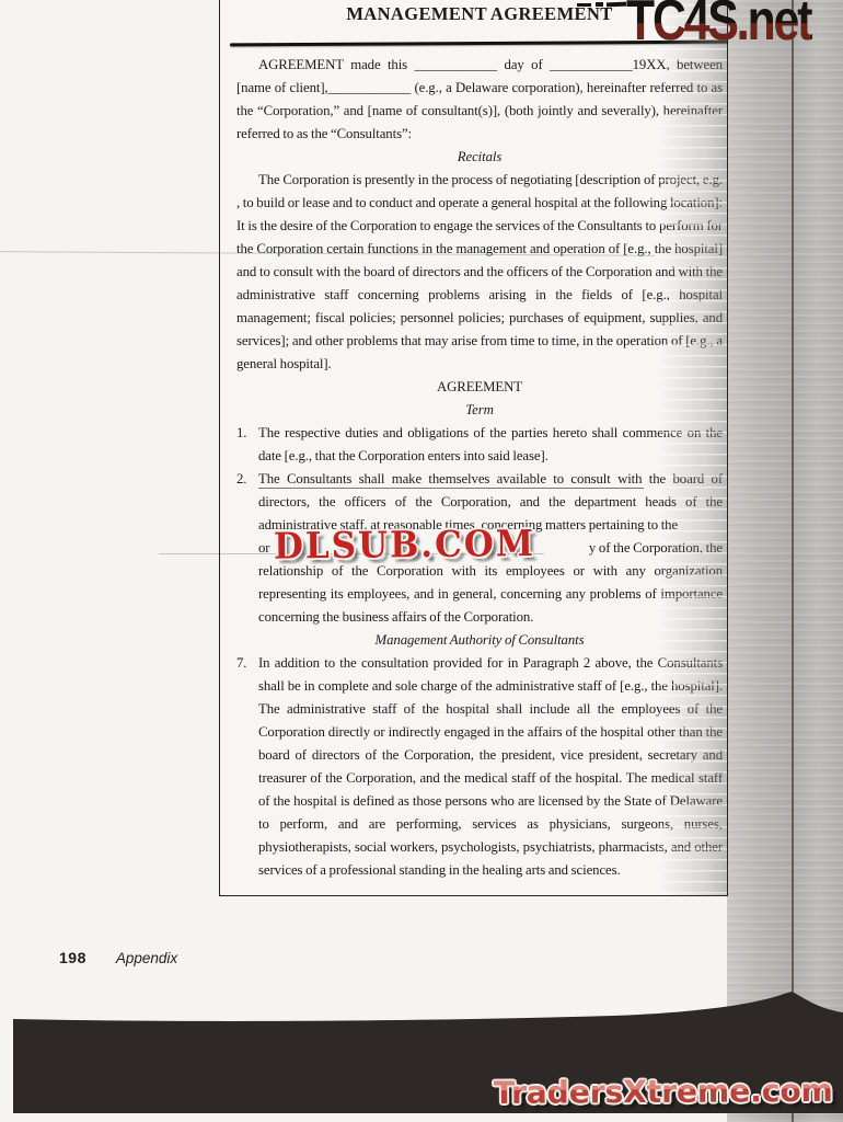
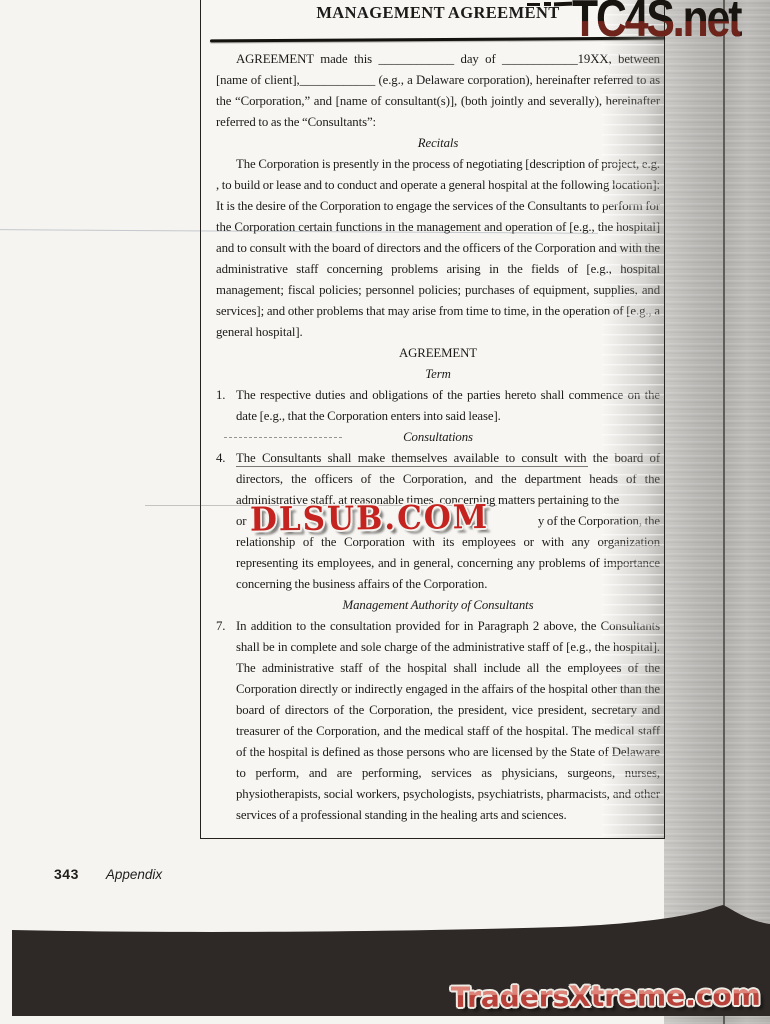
  MANAGEMENT AGREEMENT
  AGREEMENT made this ____________ day of ____________19X [name of client],____________ (e.g., a Delaware corporation), hereinafter re the “Corporation,” and [name of consultant(s)], (both jointly and severally), referred to as the “Consultants”:
  Recitals
  The Corporation is presently in the process of negotiating [description of , to build or lease and to conduct and operate a general hospital at the followin It is the desire of the Corporation to engage the services of the Consultants to the Corporation certain functions in the management and operation of [e.g., t and to consult with the board of directors and the officers of the Corporation administrative staff concerning problems arising in the fields of [e. management; fiscal policies; personnel policies; purchases of equipment, s services]; and other problems that may arise from time to time, in the operatio general hospital].
  AGREEMENT
  Term
  1.
  The respective duties and obligations of the parties hereto shall comm date [e.g., that the Corporation enters into said lease].
+ Consultations
- 2.
+ 4.
  The Consultants shall make themselves available to consult with th directors, the officers of the Corporation, and the department he administrative staff, at reasonable times, concerning matters pertaining to
  or
  DLSUB.COM
  relationship of the Corporation with its employees or with any o representing its employees, and in general, concerning any problems of concerning the business affairs of the Corporation.
  Management Authority of Consultants
  7.
  In addition to the consultation provided for in Paragraph 2 above, the shall be in complete and sole charge of the administrative staff of [e.g., t The administrative staff of the hospital shall include all the emplo Corporation directly or indirectly engaged in the affairs of the hospital ot board of directors of the Corporation, the president, vice president, se treasurer of the Corporation, and the medical staff of the hospital. The m of the hospital is defined as those persons who are licensed by the State to perform, and are performing, services as physicians, surgeo physiotherapists, social workers, psychologists, psychiatrists, pharmacist services of a professional standing in the healing arts and sciences.
  TC4S.net
- 198 Appendix
+ 343 Appendix
  TradersXtreme.com
